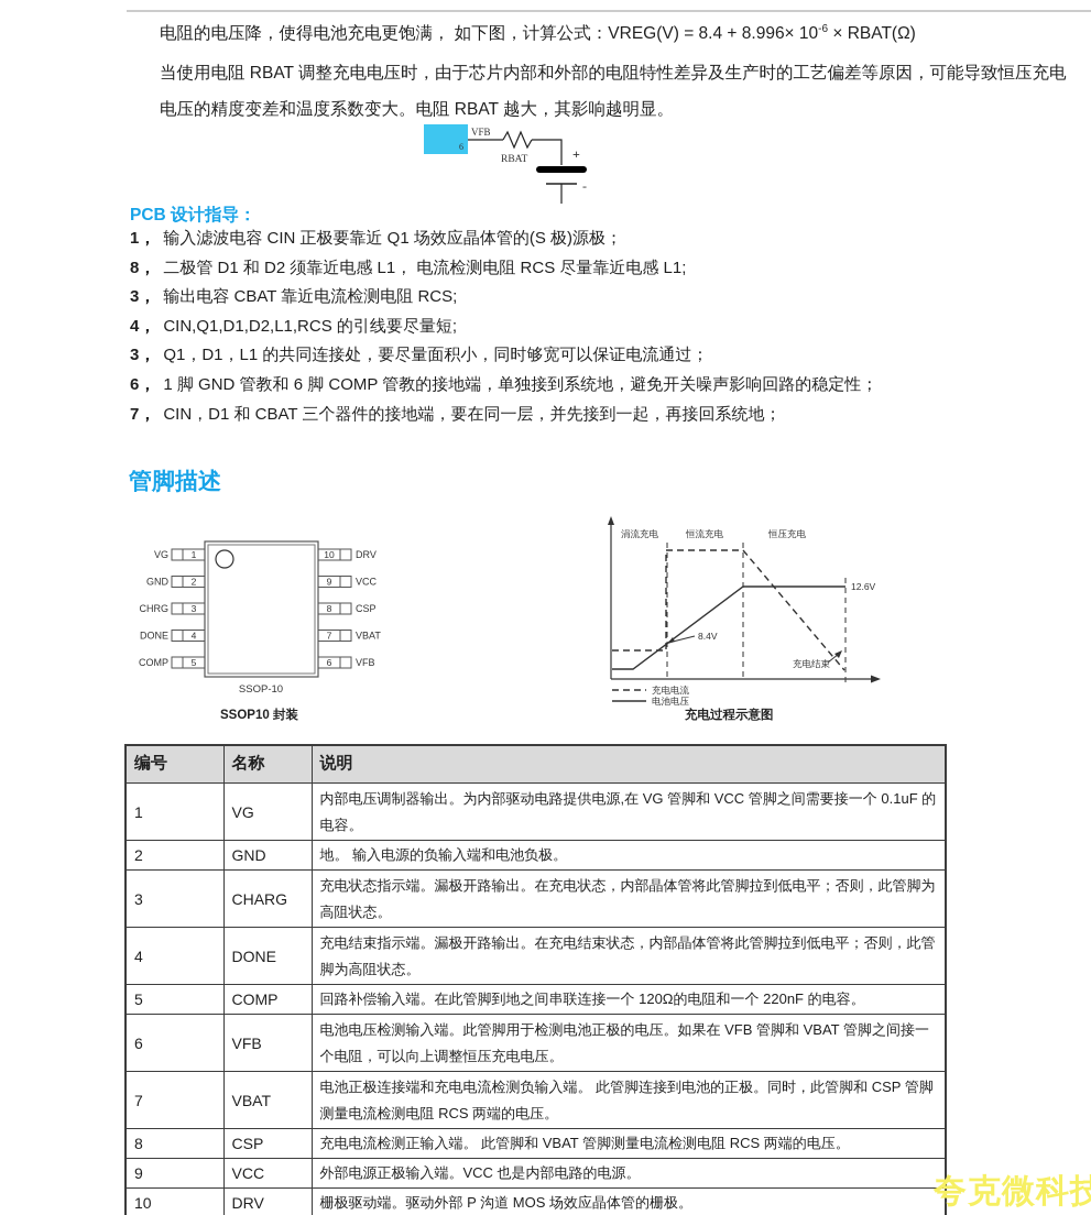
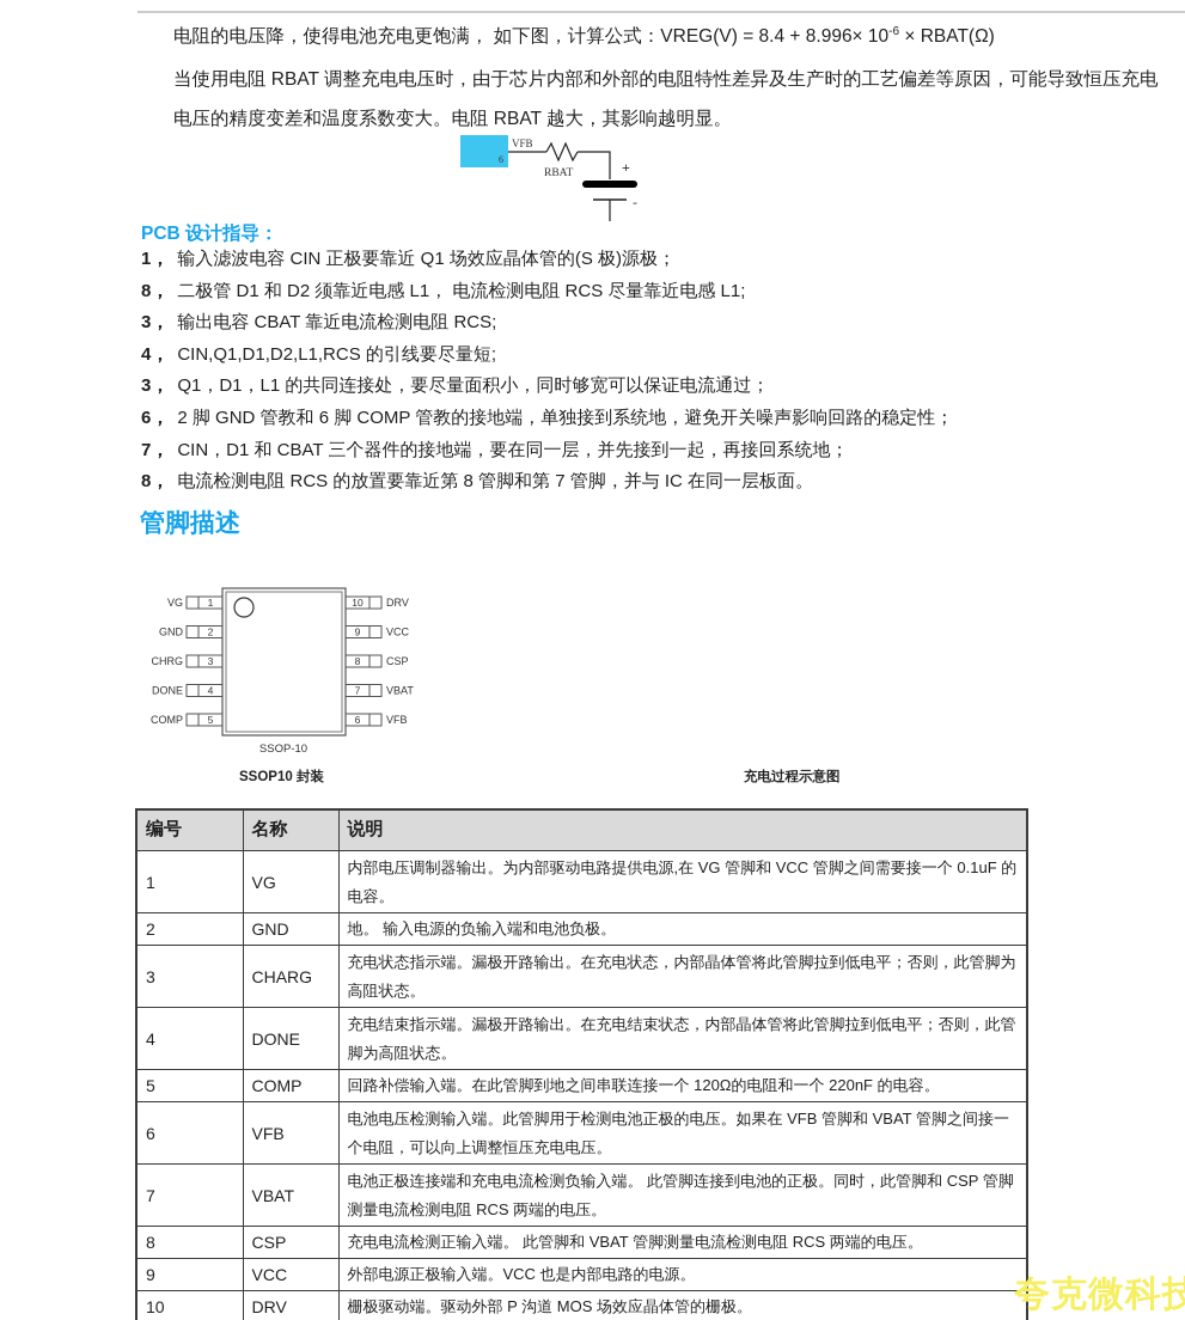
  电阻的电压降，使得电池充电更饱满， 如下图，计算公式：VREG(V) = 8.4 + 8.996× 10-6 × RBAT(Ω)
  当使用电阻 RBAT 调整充电电压时，由于芯片内部和外部的电阻特性差异及生产时的工艺偏差等原因，可能导致恒压充电电压的精度变差和温度系数变大。电阻 RBAT 越大，其影响越明显。
  6
  VFB
  RBAT
  +
  -
  PCB 设计指导：
  1， 输入滤波电容 CIN 正极要靠近 Q1 场效应晶体管的(S 极)源极；
  8， 二极管 D1 和 D2 须靠近电感 L1， 电流检测电阻 RCS 尽量靠近电感 L1;
  3， 输出电容 CBAT 靠近电流检测电阻 RCS;
  4， CIN,Q1,D1,D2,L1,RCS 的引线要尽量短;
  3， Q1，D1，L1 的共同连接处，要尽量面积小，同时够宽可以保证电流通过；
- 6， 1 脚 GND 管教和 6 脚 COMP 管教的接地端，单独接到系统地，避免开关噪声影响回路的稳定性；
+ 6， 2 脚 GND 管教和 6 脚 COMP 管教的接地端，单独接到系统地，避免开关噪声影响回路的稳定性；
  7， CIN，D1 和 CBAT 三个器件的接地端，要在同一层，并先接到一起，再接回系统地；
+ 8， 电流检测电阻 RCS 的放置要靠近第 8 管脚和第 7 管脚，并与 IC 在同一层板面。
  管脚描述
  VG
  1
  GND
  2
  CHRG
  3
  DONE
  4
  COMP
  5
  10
  DRV
  9
  VCC
  8
  CSP
  7
  VBAT
  6
  VFB
  SSOP-10
- 涓流充电
- 恒流充电
- 恒压充电
- 12.6V
- 8.4V
- 充电结束
- 充电电流
- 电池电压
  SSOP10 封装
  充电过程示意图
  编号	名称	说明
  1	VG	内部电压调制器输出。为内部驱动电路提供电源,在 VG 管脚和 VCC 管脚之间需要接一个 0.1uF 的电容。
  2	GND	地。 输入电源的负输入端和电池负极。
  3	CHARG	充电状态指示端。漏极开路输出。在充电状态，内部晶体管将此管脚拉到低电平；否则，此管脚为高阻状态。
  4	DONE	充电结束指示端。漏极开路输出。在充电结束状态，内部晶体管将此管脚拉到低电平；否则，此管脚为高阻状态。
  5	COMP	回路补偿输入端。在此管脚到地之间串联连接一个 120Ω的电阻和一个 220nF 的电容。
  6	VFB	电池电压检测输入端。此管脚用于检测电池正极的电压。如果在 VFB 管脚和 VBAT 管脚之间接一个电阻，可以向上调整恒压充电电压。
  7	VBAT	电池正极连接端和充电电流检测负输入端。 此管脚连接到电池的正极。同时，此管脚和 CSP 管脚测量电流检测电阻 RCS 两端的电压。
  8	CSP	充电电流检测正输入端。 此管脚和 VBAT 管脚测量电流检测电阻 RCS 两端的电压。
  9	VCC	外部电源正极输入端。VCC 也是内部电路的电源。
  10	DRV	栅极驱动端。驱动外部 P 沟道 MOS 场效应晶体管的栅极。
  夸克微科技
